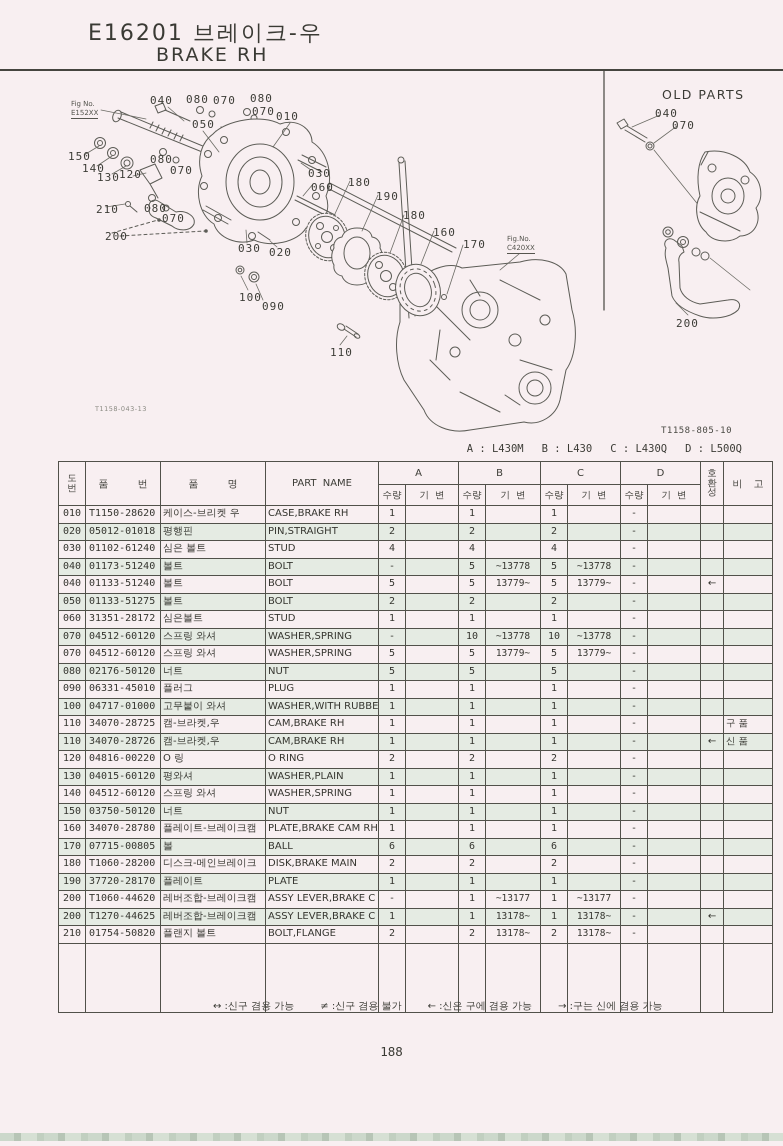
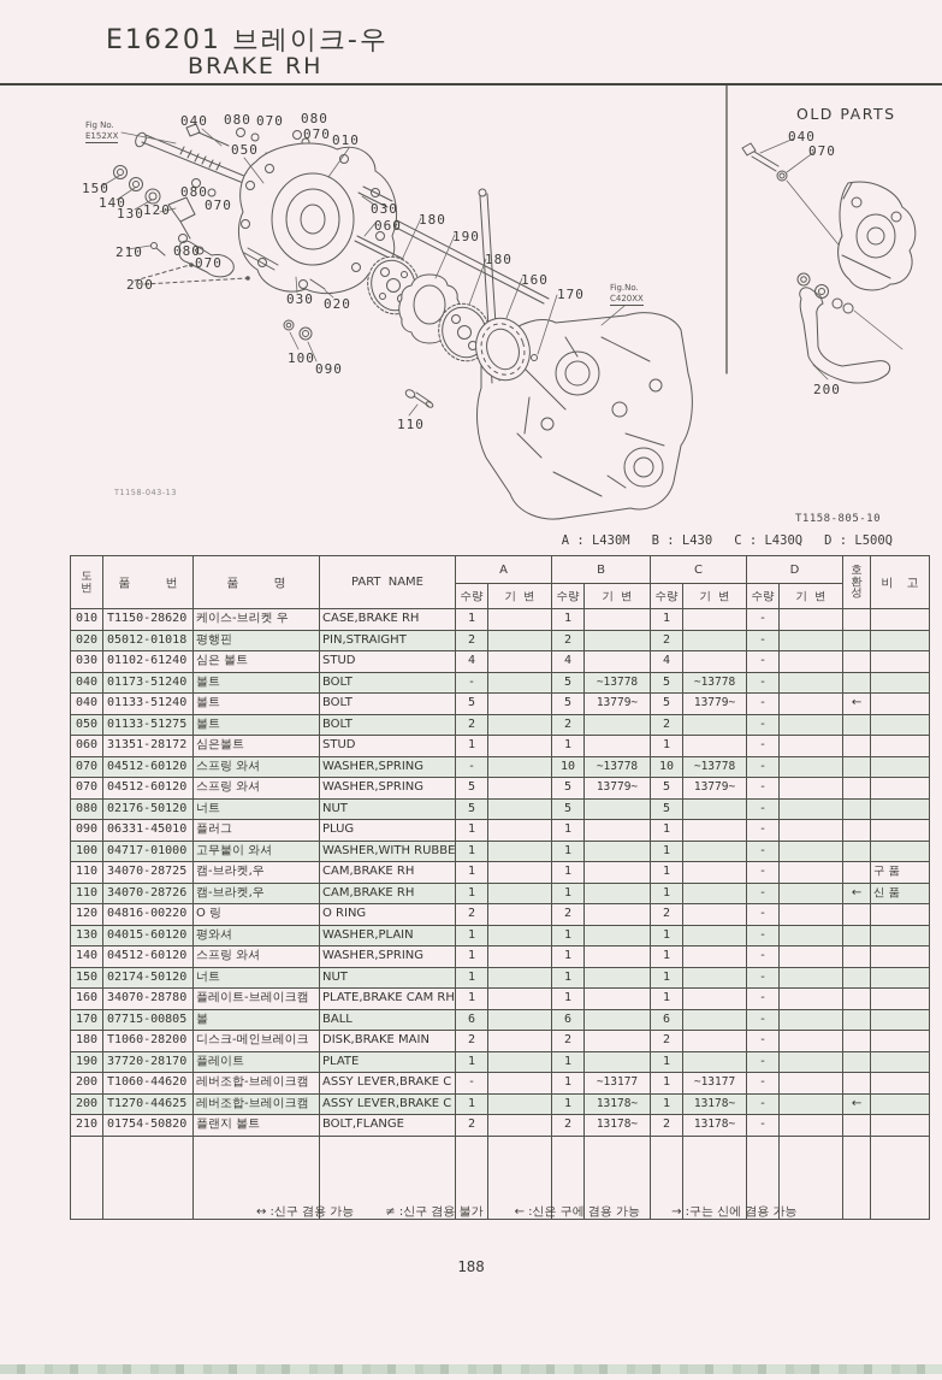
  E16201 브레이크-우
  BRAKE RH
  OLD PARTS
  Fig No.
  E152XX
  Fig.No.
  C420XX
  T1158-043-13
  T1158-805-10
  040
  080
  070
  080
  070
  010
  050
  150
  140
  130
  120
  080
  070
  080
  070
  210
  200
  030
  060
  180
  190
  180
  160
  170
  030
  020
  100
  090
  110
  040
  070
  200
  A : L430M B : L430 C : L430Q D : L500Q
  도번	품 번	품 명	PART NAME	A	B	C	D	호환성	비 고
  수량	기 변	수량	기 변	수량	기 변	수량	기 변
  010	T1150-28620	케이스-브리켓 우	CASE,BRAKE RH	1		1		1		-
  020	05012-01018	평행핀	PIN,STRAIGHT	2		2		2		-
  030	01102-61240	심은 볼트	STUD	4		4		4		-
  040	01173-51240	볼트	BOLT	-		5	~13778	5	~13778	-
  040	01133-51240	볼트	BOLT	5		5	13779~	5	13779~	-		←
  050	01133-51275	볼트	BOLT	2		2		2		-
  060	31351-28172	심은볼트	STUD	1		1		1		-
  070	04512-60120	스프링 와셔	WASHER,SPRING	-		10	~13778	10	~13778	-
  070	04512-60120	스프링 와셔	WASHER,SPRING	5		5	13779~	5	13779~	-
  080	02176-50120	너트	NUT	5		5		5		-
  090	06331-45010	플러그	PLUG	1		1		1		-
  100	04717-01000	고무붙이 와셔	WASHER,WITH RUBBE	1		1		1		-
  110	34070-28725	캠-브라켓,우	CAM,BRAKE RH	1		1		1		-			구 품
  110	34070-28726	캠-브라켓,우	CAM,BRAKE RH	1		1		1		-		←	신 품
  120	04816-00220	O 링	O RING	2		2		2		-
  130	04015-60120	평와셔	WASHER,PLAIN	1		1		1		-
  140	04512-60120	스프링 와셔	WASHER,SPRING	1		1		1		-
- 150	03750-50120	너트	NUT	1		1		1		-
+ 150	02174-50120	너트	NUT	1		1		1		-
  160	34070-28780	플레이트-브레이크캠	PLATE,BRAKE CAM RH	1		1		1		-
  170	07715-00805	볼	BALL	6		6		6		-
  180	T1060-28200	디스크-메인브레이크	DISK,BRAKE MAIN	2		2		2		-
  190	37720-28170	플레이트	PLATE	1		1		1		-
  200	T1060-44620	레버조합-브레이크캠	ASSY LEVER,BRAKE C	-		1	~13177	1	~13177	-
  200	T1270-44625	레버조합-브레이크캠	ASSY LEVER,BRAKE C	1		1	13178~	1	13178~	-		←
  210	01754-50820	플랜지 볼트	BOLT,FLANGE	2		2	13178~	2	13178~	-
  ↔ :신구 겸용 가능 ≠ :신구 겸용 불가 ← :신은 구에 겸용 가능 → :구는 신에 겸용 가능
  188
